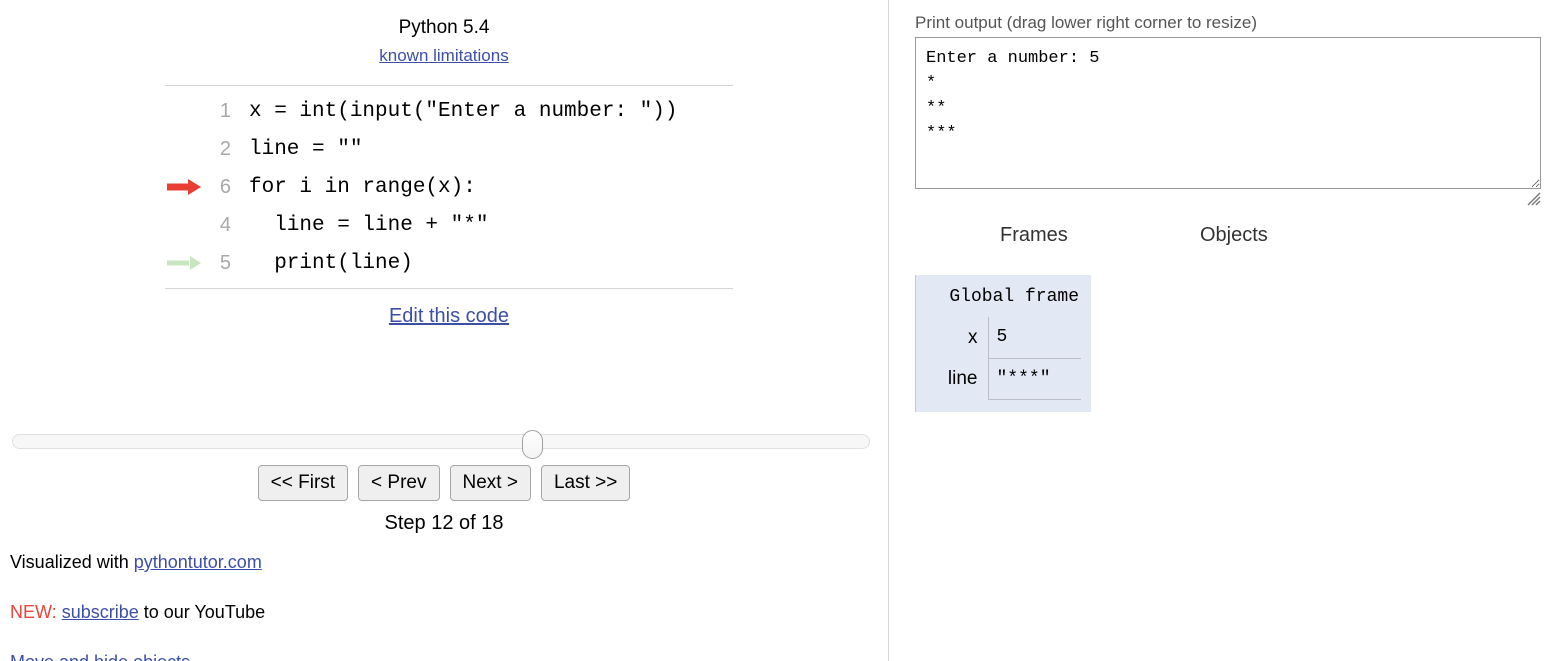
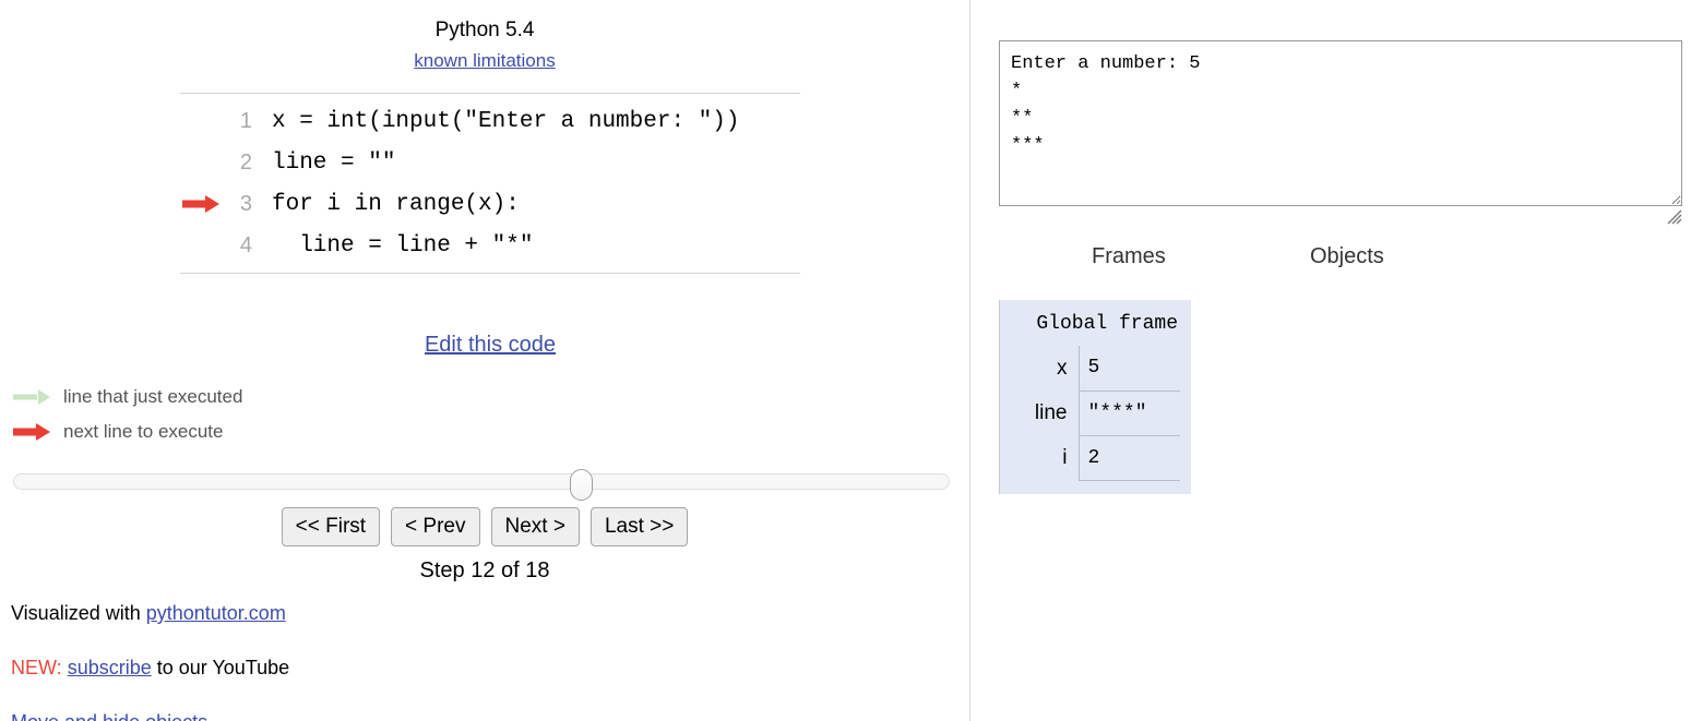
  Python 5.4
  known limitations
  1
  x = int(input("Enter a number: "))
  2
  line = ""
- 6
+ 3
  for i in range(x):
  4
  line = line + "*"
- 5
- print(line)
  Edit this code
+ line that just executed
+ next line to execute
  << First
  < Prev
  Next >
  Last >>
  Step 12 of 18
  Visualized with pythontutor.com
  NEW: subscribe to our YouTube
- Print output (drag lower right corner to resize)
  Enter a number: 5
  *
  **
  ***
  Frames
  Objects
  Global frame
  x	5
  line	"***"
+ i	2
